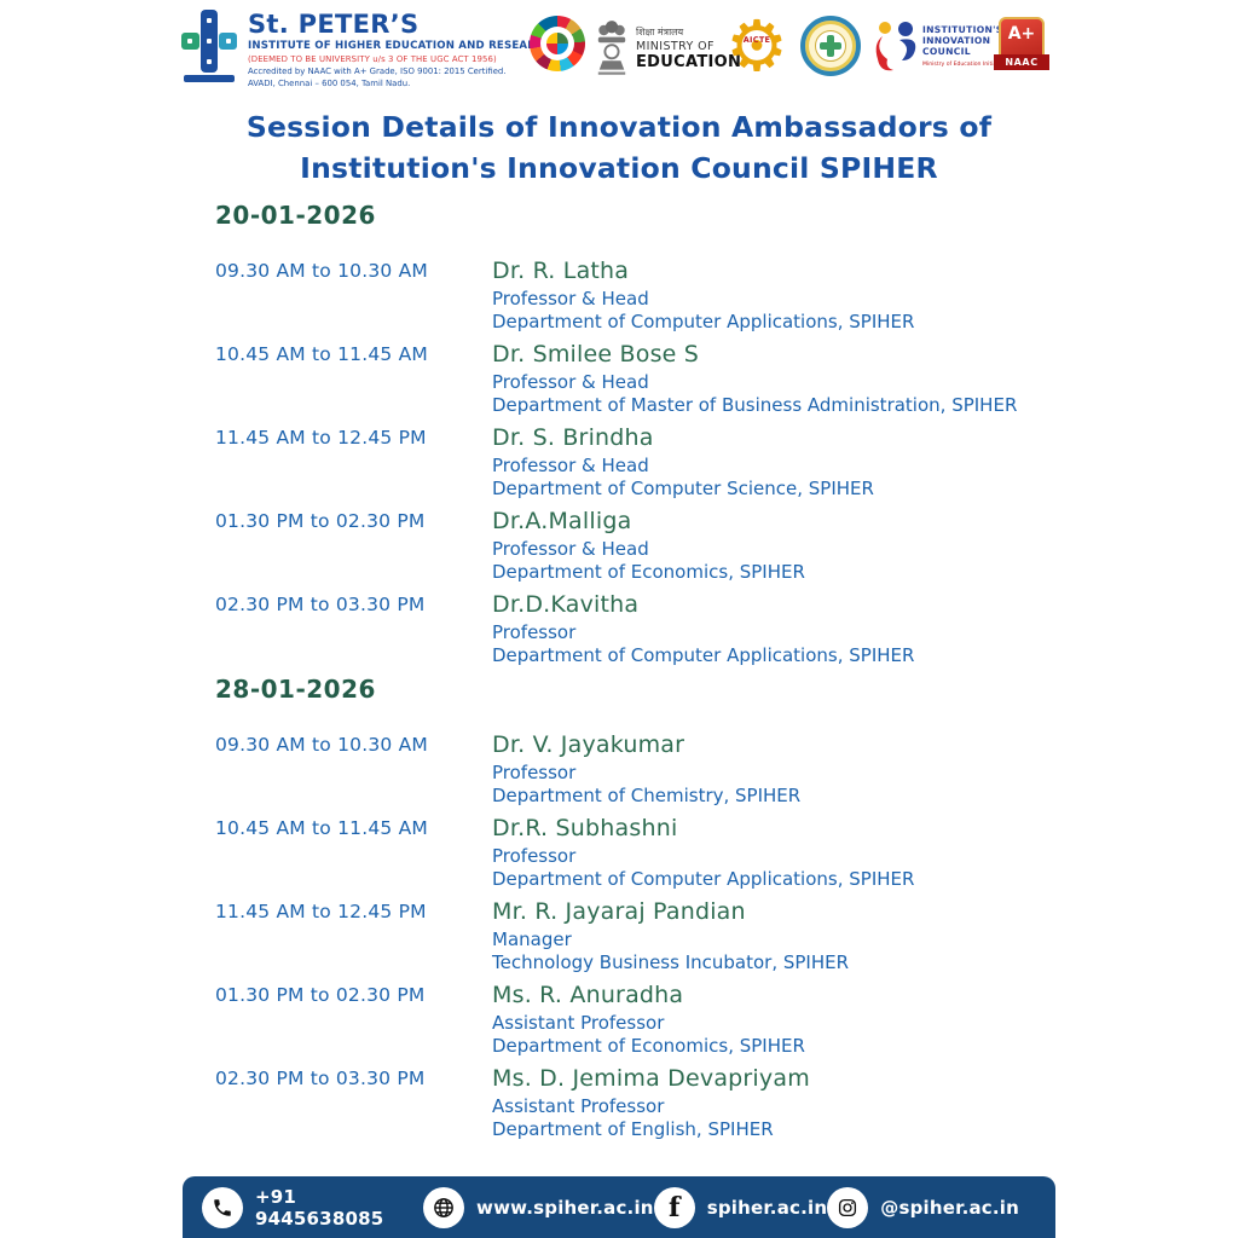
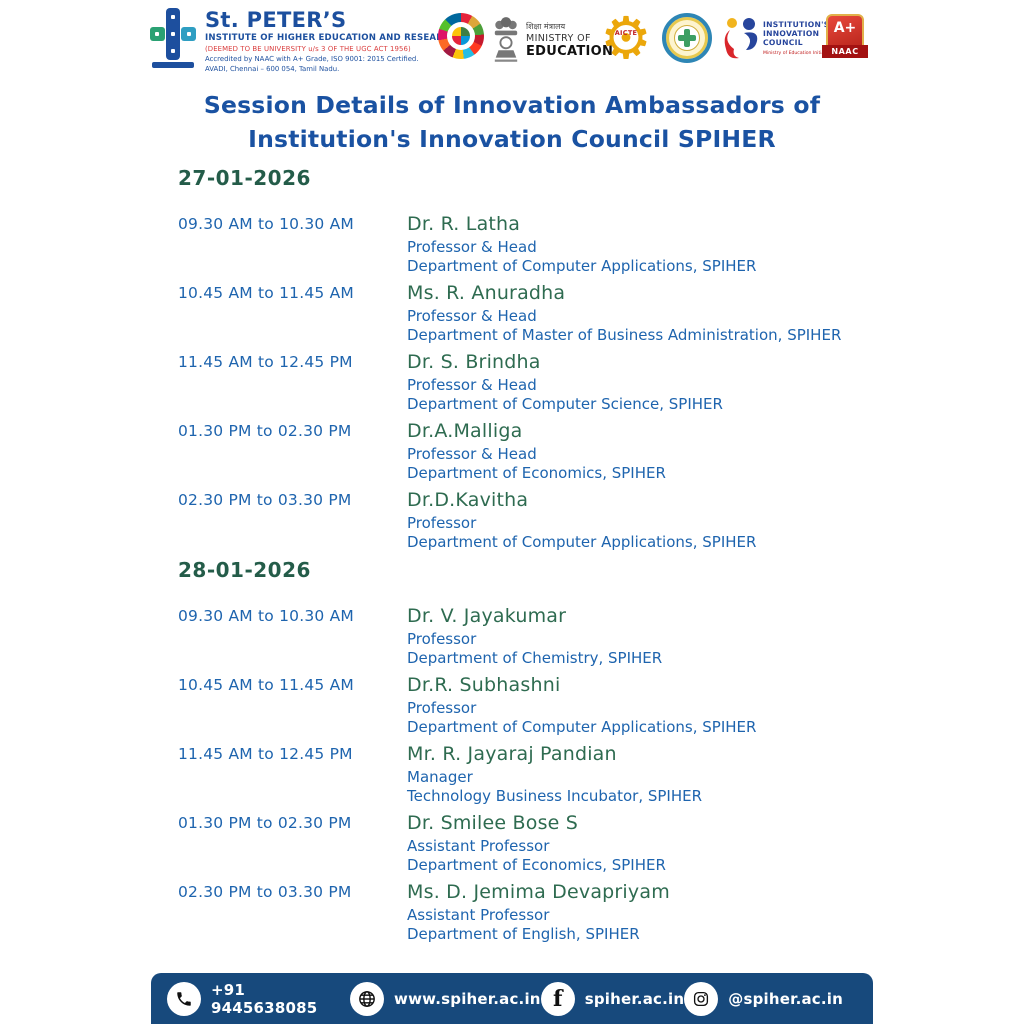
  St. PETER’S
  INSTITUTE OF HIGHER EDUCATION AND RESEA
  (DEEMED TO BE UNIVERSITY u/s 3 OF THE UGC ACT 1956)
  Accredited by NAAC with A+ Grade, ISO 9001: 2015 Certified.
  AVADI, Chennai – 600 054, Tamil Nadu.
  शिक्षा मंत्रालय
  MINISTRY OF
  EDUCATION
  ⚙
  AICTE
  INSTITUTION'
  INNOVATION
  COUNCIL
  A+
  NAAC
  Session Details of Innovation Ambassadors of
  Institution's Innovation Council SPIHER
- 20-01-2026
+ 27-01-2026
  09.30 AM to 10.30 AM
  Dr. R. Latha
  Professor & Head
  Department of Computer Applications, SPIHER
  10.45 AM to 11.45 AM
- Dr. Smilee Bose S
+ Ms. R. Anuradha
  Professor & Head
  Department of Master of Business Administration, SPIHER
  11.45 AM to 12.45 PM
  Dr. S. Brindha
  Professor & Head
  Department of Computer Science, SPIHER
  01.30 PM to 02.30 PM
  Dr.A.Malliga
  Professor & Head
  Department of Economics, SPIHER
  02.30 PM to 03.30 PM
  Dr.D.Kavitha
  Professor
  Department of Computer Applications, SPIHER
  28-01-2026
  09.30 AM to 10.30 AM
  Dr. V. Jayakumar
  Professor
  Department of Chemistry, SPIHER
  10.45 AM to 11.45 AM
  Dr.R. Subhashni
  Professor
  Department of Computer Applications, SPIHER
  11.45 AM to 12.45 PM
  Mr. R. Jayaraj Pandian
  Manager
  Technology Business Incubator, SPIHER
  01.30 PM to 02.30 PM
- Ms. R. Anuradha
+ Dr. Smilee Bose S
  Assistant Professor
  Department of Economics, SPIHER
  02.30 PM to 03.30 PM
  Ms. D. Jemima Devapriyam
  Assistant Professor
  Department of English, SPIHER
  +91 9445638085
  www.spiher.ac.in
  f
  spiher.ac.in
  @spiher.ac.in
